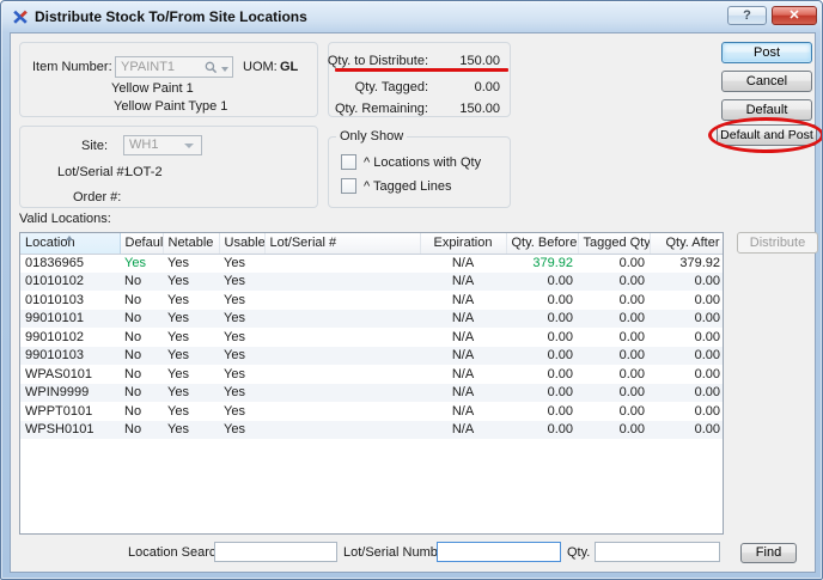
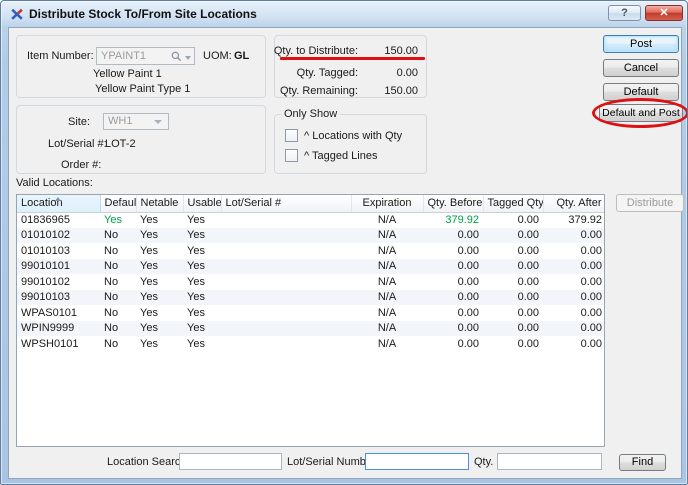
  Distribute Stock To/From Site Locations
  ?
  ✕
  Item Number:
  YPAINT1
  UOM:
  GL
  Yellow Paint 1
  Yellow Paint Type 1
  Site:
  WH1
  Lot/Serial #:
  LOT-2
  Order #:
  Qty. to Distribute:
  150.00
  Qty. Tagged:
  0.00
  Qty. Remaining:
  150.00
  Only Show
  ^ Locations with Qty
  ^ Tagged Lines
  Post
  Cancel
  Default
  Default and Post
  Valid Locations:
  Location	Defau	Netable	Usable	Lot/Serial #	Expiration	Qty. Before	Tagged Qty	Qty. After
  01836965	Yes	Yes	Yes		N/A	379.92	0.00	379.92
  01010102	No	Yes	Yes		N/A	0.00	0.00	0.00
  01010103	No	Yes	Yes		N/A	0.00	0.00	0.00
  99010101	No	Yes	Yes		N/A	0.00	0.00	0.00
  99010102	No	Yes	Yes		N/A	0.00	0.00	0.00
  99010103	No	Yes	Yes		N/A	0.00	0.00	0.00
  WPAS0101	No	Yes	Yes		N/A	0.00	0.00	0.00
  WPIN9999	No	Yes	Yes		N/A	0.00	0.00	0.00
- WPPT0101	No	Yes	Yes		N/A	0.00	0.00	0.00
  WPSH0101	No	Yes	Yes		N/A	0.00	0.00	0.00
  Distribute
  Location Searc
  Lot/Serial Numb
  Qty.
  Find
